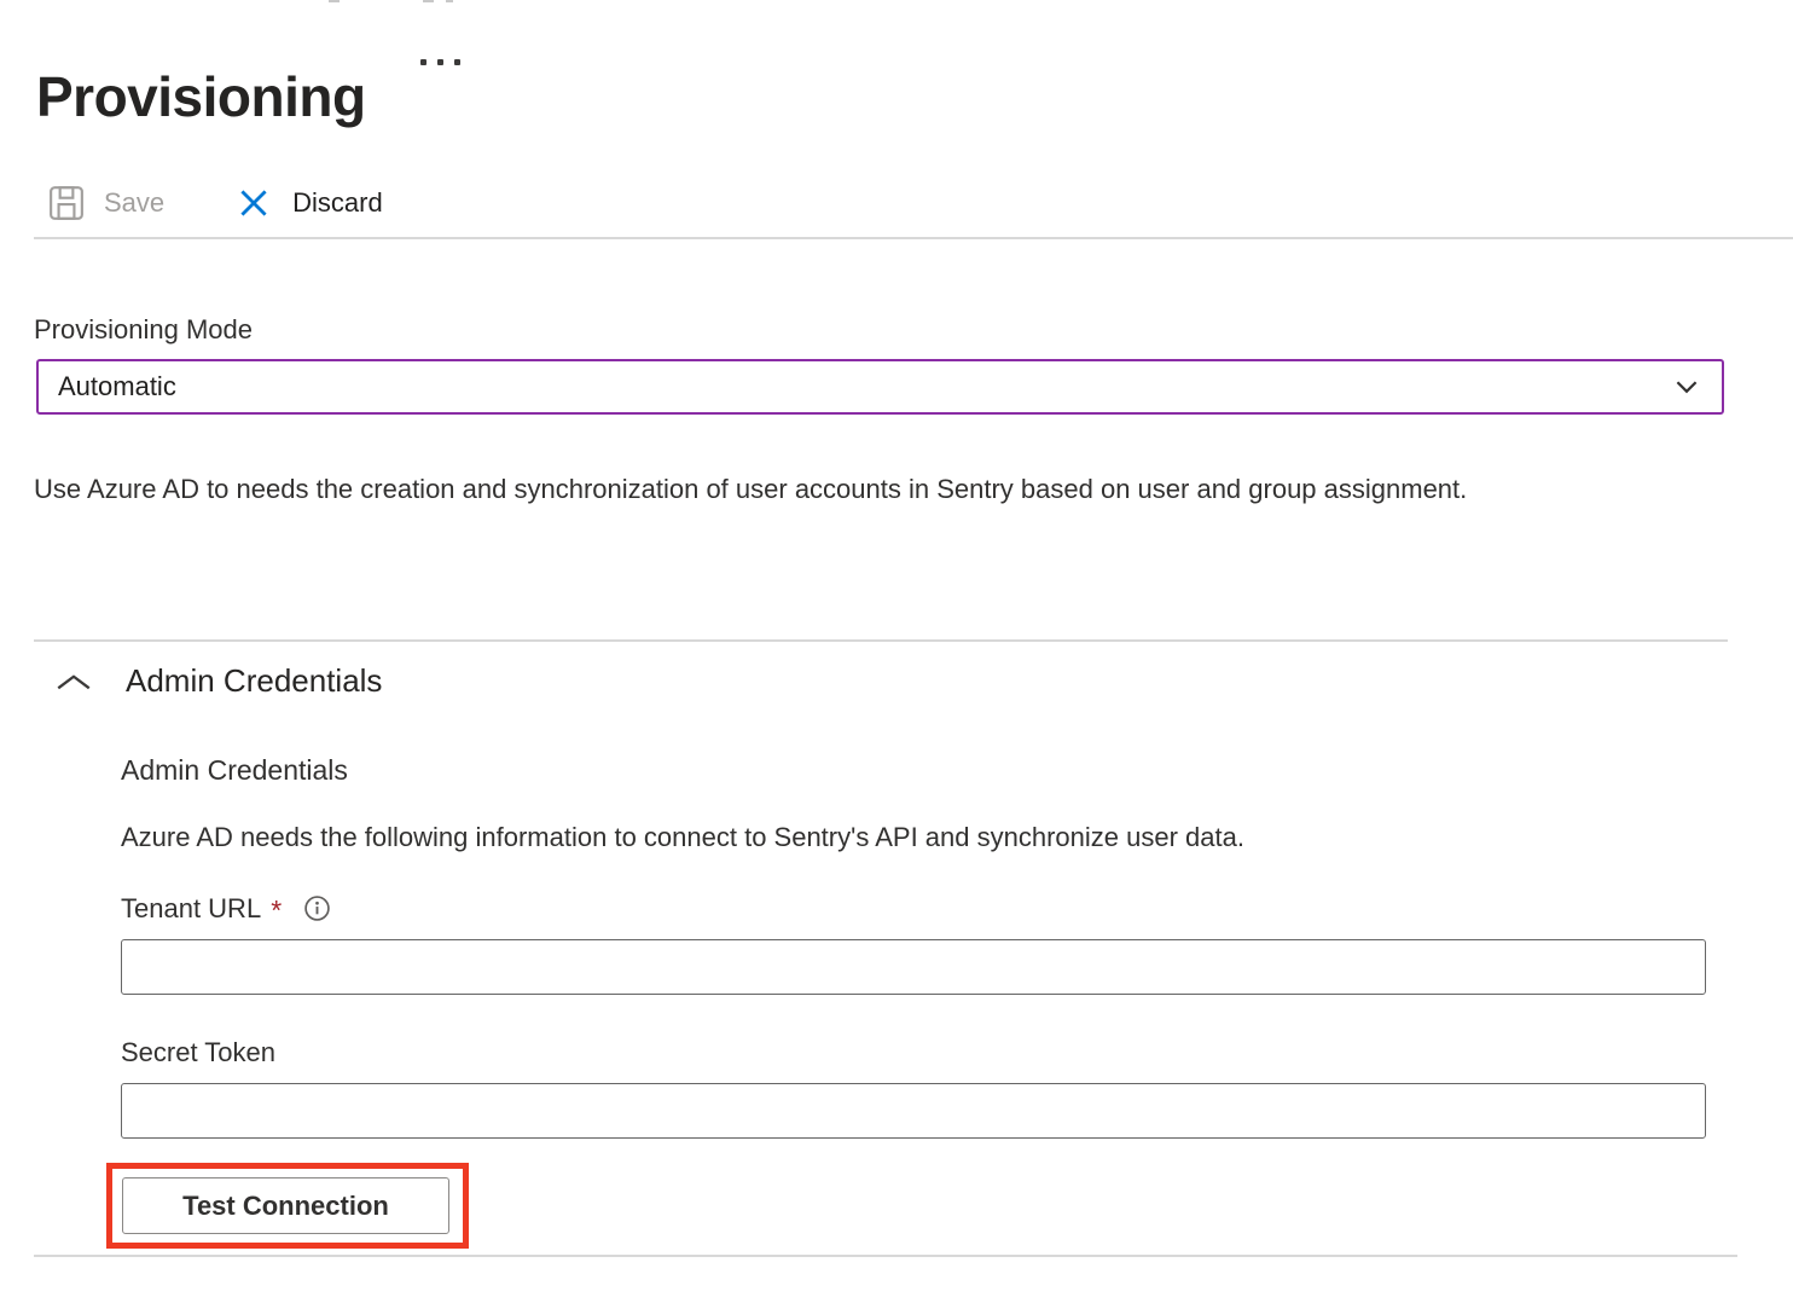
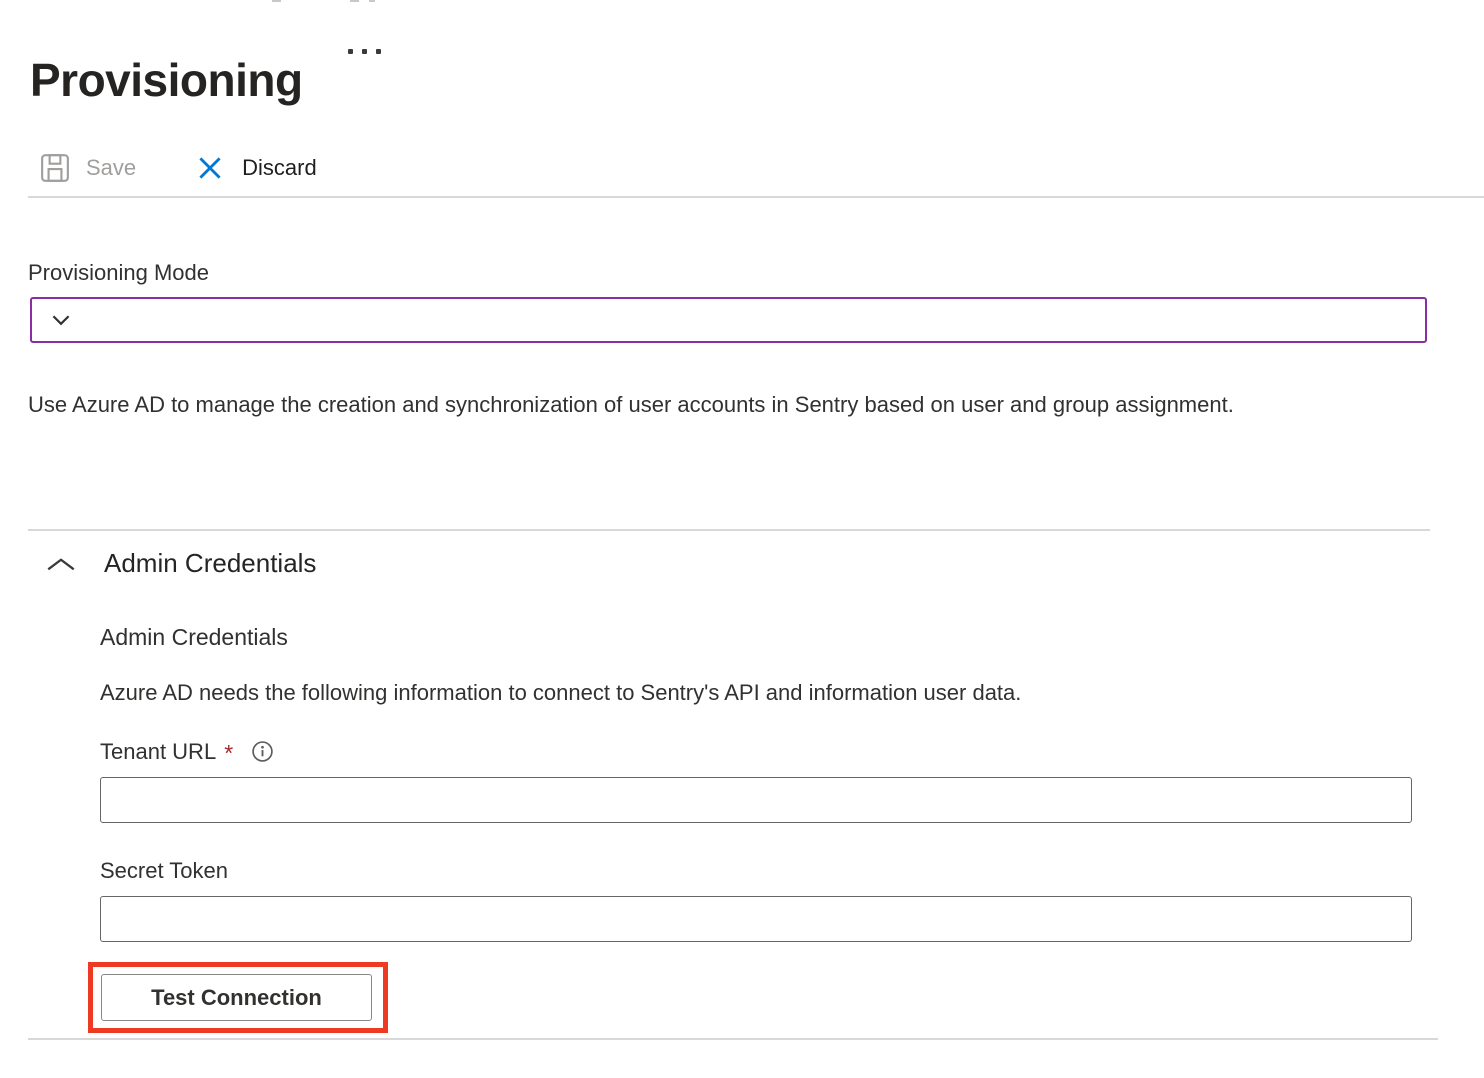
  Provisioning
  Save
  Discard
  Provisioning Mode
- Automatic
- Use Azure AD to needs the creation and synchronization of user accounts in Sentry based on user and group assignment.
+ Use Azure AD to manage the creation and synchronization of user accounts in Sentry based on user and group assignment.
  Admin Credentials
  Admin Credentials
- Azure AD needs the following information to connect to Sentry's API and synchronize user data.
+ Azure AD needs the following information to connect to Sentry's API and information user data.
  Tenant URL
  *
  Secret Token
  Test Connection
